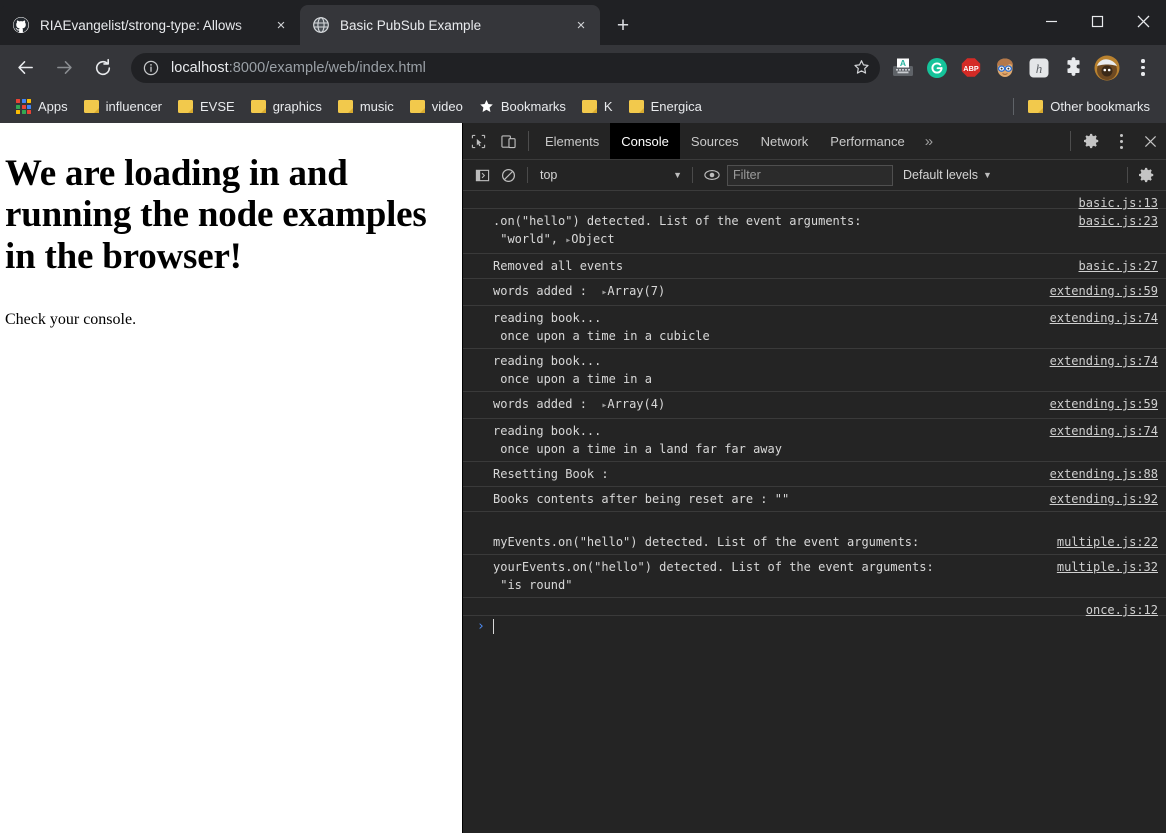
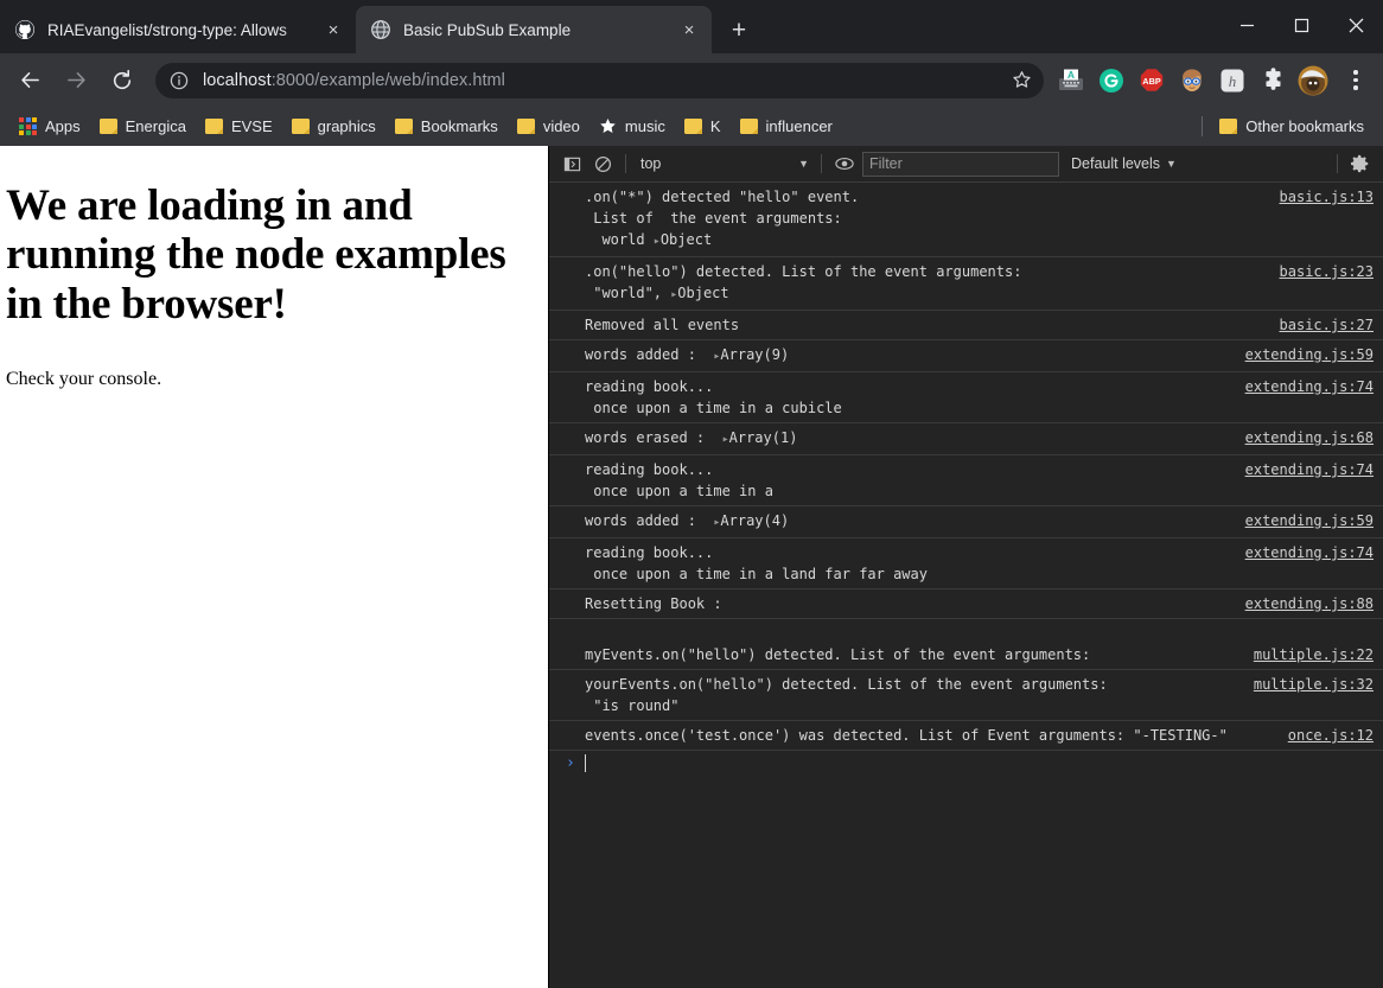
  RIAEvangelist/strong-type: Allows
  ×
  Basic PubSub Example
  ×
  +
  localhost:8000/example/web/index.html
  A
  ABP
  h
  Apps
- influencer
+ Energica
  EVSE
  graphics
- music
+ Bookmarks
  video
- Bookmarks
+ music
  K
- Energica
+ influencer
  Other bookmarks
  We are loading in and running the node examples in the browser!
  Check your console.
- Elements
- Console
- Sources
- Network
- Performance
- »
  top
  ▼
  Filter
  Default levels
  ▼
+ .on("*") detected "hello" event.
+ List of the event arguments:
+ world ▸Object
  basic.js:13
  .on("hello") detected. List of the event arguments:
  "world", ▸Object
  basic.js:23
  Removed all events
  basic.js:27
- words added : ▸Array(7)
+ words added : ▸Array(9)
  extending.js:59
  reading book...
  once upon a time in a cubicle
  extending.js:74
+ words erased : ▸Array(1)
+ extending.js:68
  reading book...
  once upon a time in a
  extending.js:74
  words added : ▸Array(4)
  extending.js:59
  reading book...
  once upon a time in a land far far away
  extending.js:74
  Resetting Book :
  extending.js:88
- Books contents after being reset are : ""
- extending.js:92
  myEvents.on("hello") detected. List of the event arguments:
  multiple.js:22
  yourEvents.on("hello") detected. List of the event arguments:
  "is round"
  multiple.js:32
+ events.once('test.once') was detected. List of Event arguments: "-TESTING-"
  once.js:12
  ›
